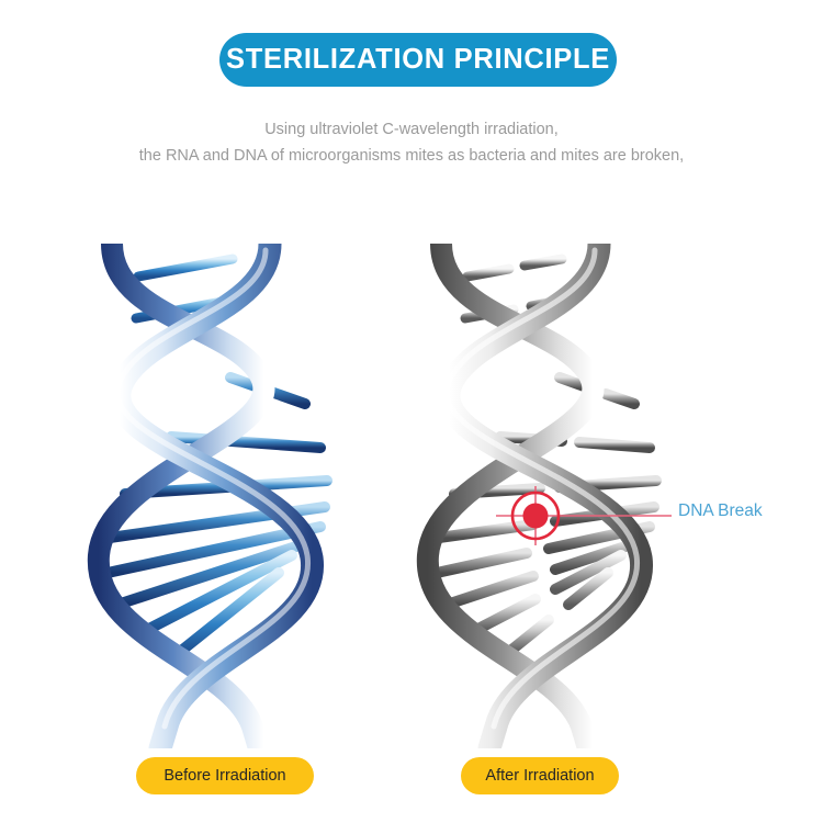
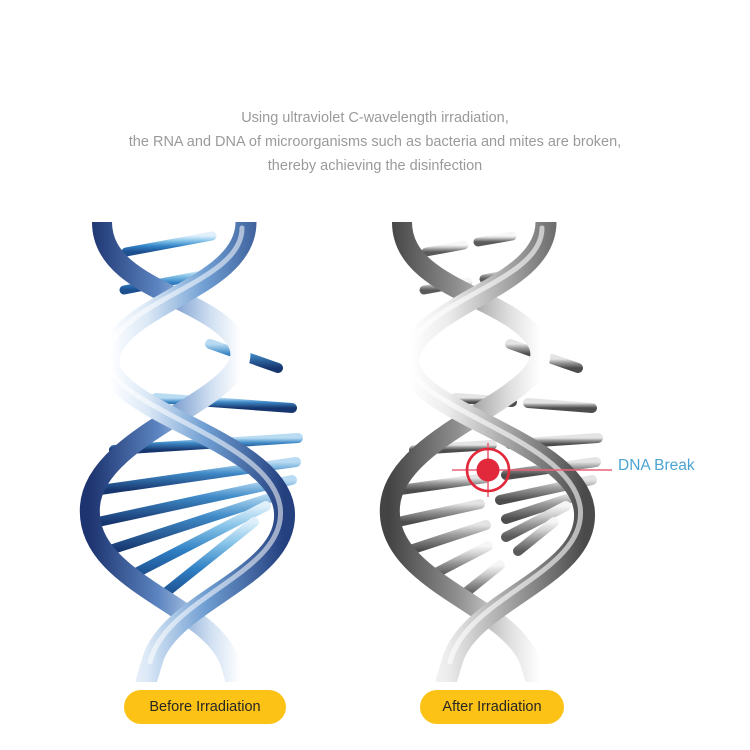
- STERILIZATION PRINCIPLE
  Using ultraviolet C-wavelength irradiation,
- the RNA and DNA of microorganisms mites as bacteria and mites are broken,
+ the RNA and DNA of microorganisms such as bacteria and mites are broken,
+ thereby achieving the disinfection
  DNA Break
  Before Irradiation
  After Irradiation
